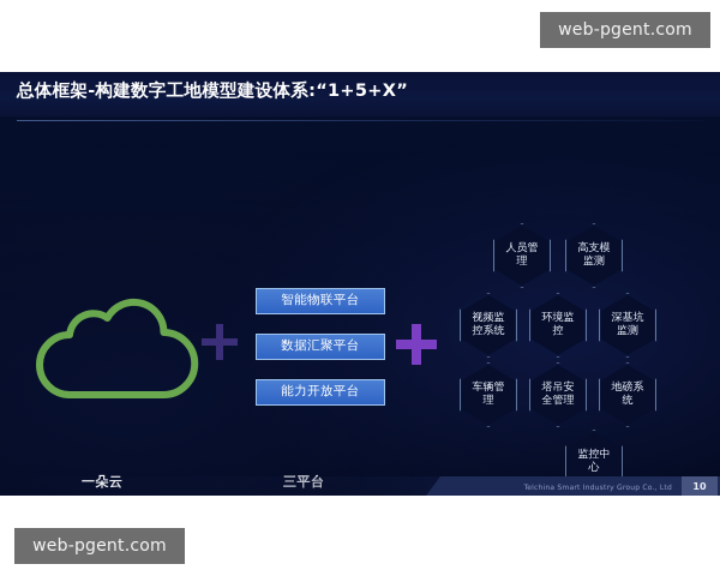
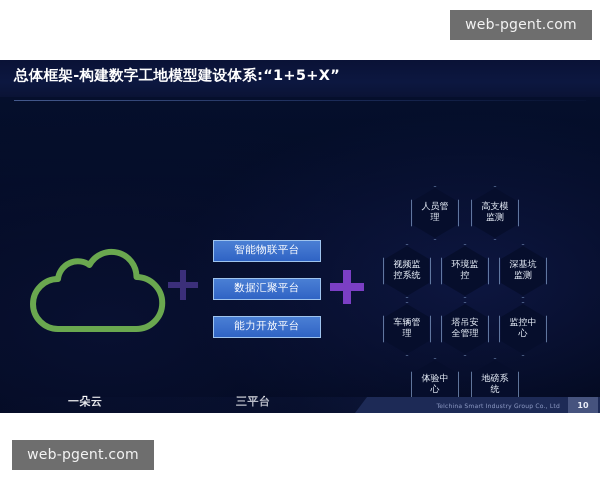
  web-pgent.com
  总体框架-构建数字工地模型建设体系:“1+5+X”
  智能物联平台
  数据汇聚平台
  能力开放平台
  人员管理
  高支模监测
  视频监控系统
  环境监控
  深基坑监测
  车辆管理
  塔吊安全管理
- 地磅系统
+ 监控中心
+ 体验中心
- 监控中心
+ 地磅系统
  10
  web-pgent.com
